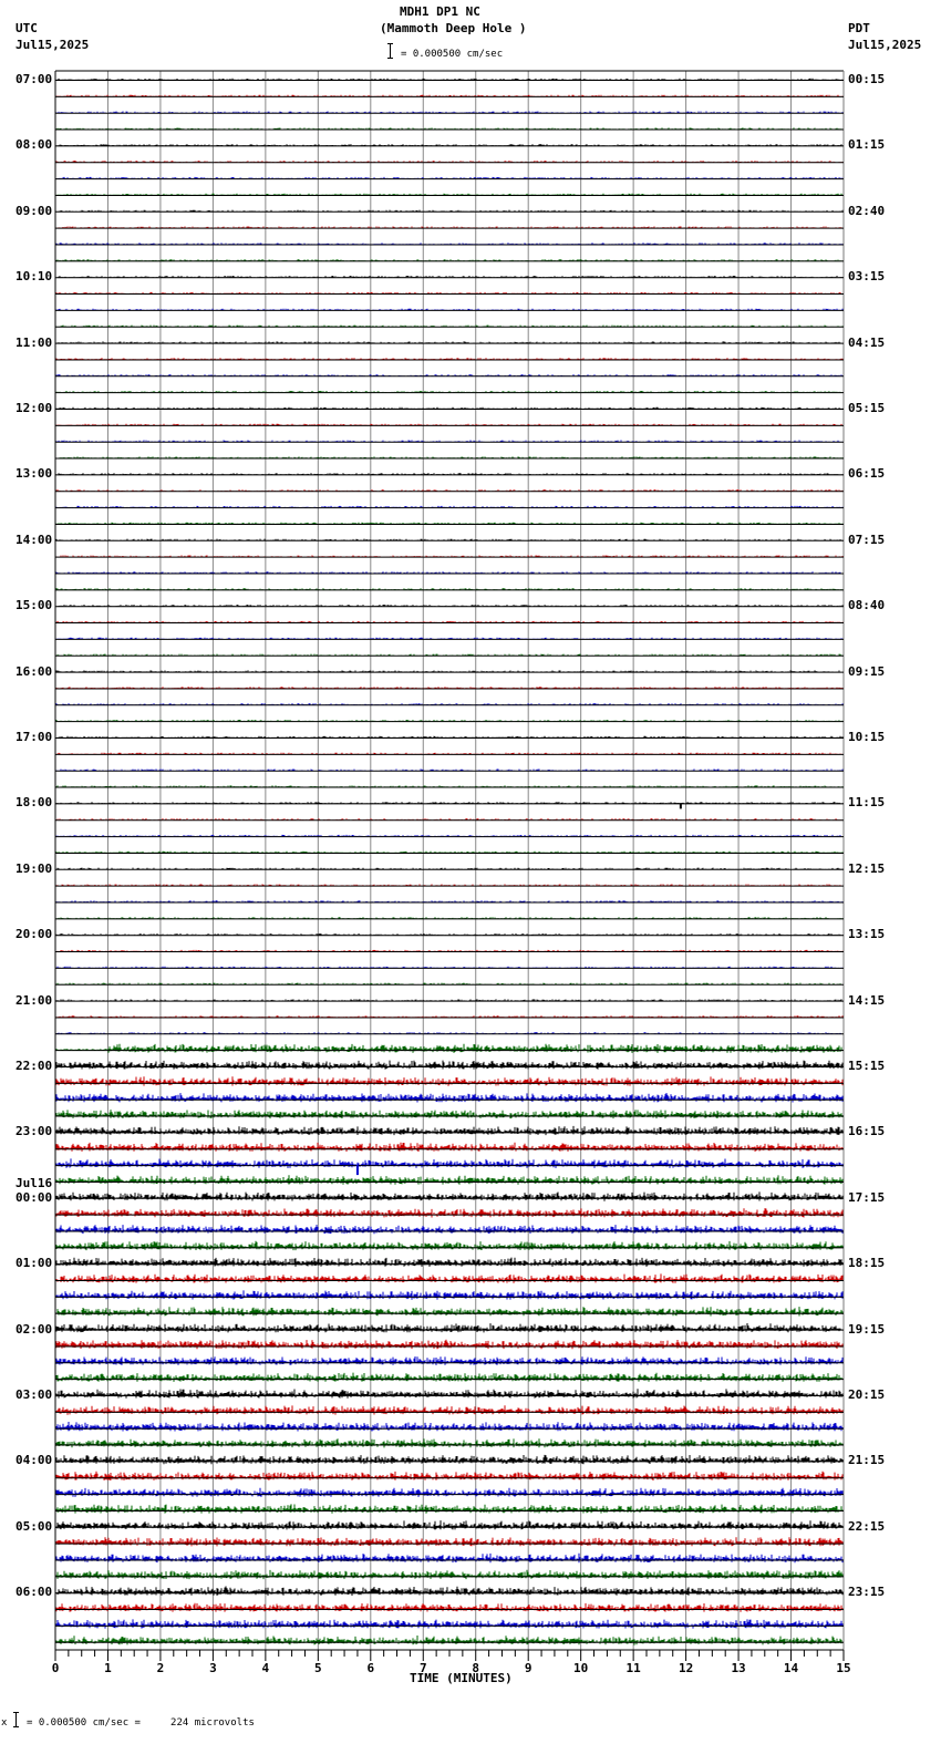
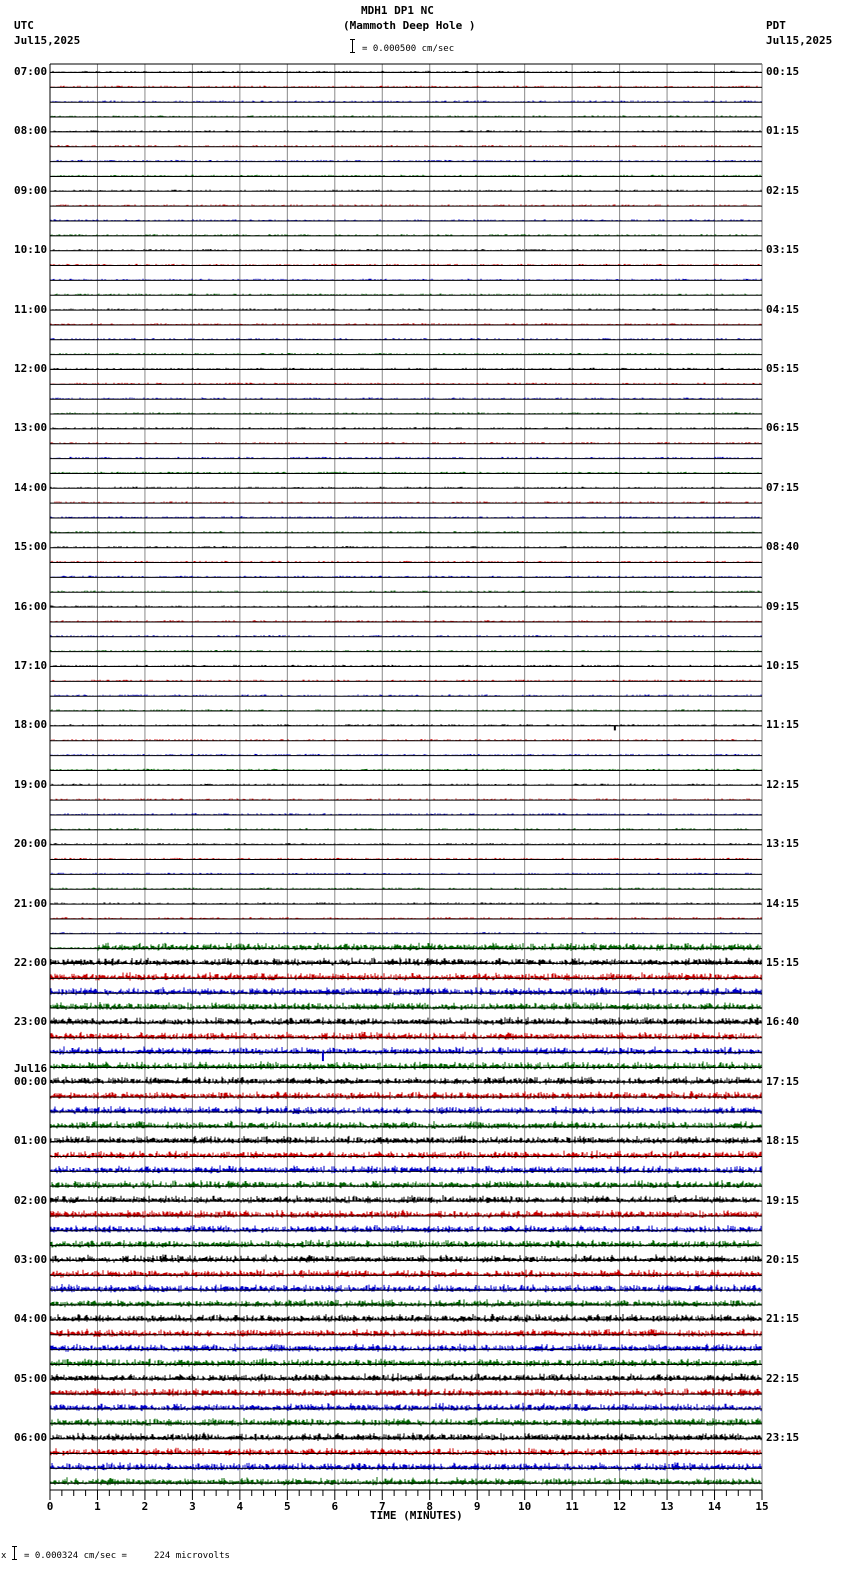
  MDH1 DP1 NC
  (Mammoth Deep Hole )
  UTC
  Jul15,2025
  PDT
  Jul15,2025
  = 0.000500 cm/sec
  0
  1
  2
  3
  4
  5
  6
  7
  8
  9
  10
  11
  12
  13
  14
  15
  TIME (MINUTES)
  x
- = 0.000500 cm/sec = 224 microvolts
+ = 0.000324 cm/sec = 224 microvolts
  07:00
  08:00
  09:00
  10:10
  11:00
  12:00
  13:00
  14:00
  15:00
  16:00
- 17:00
+ 17:10
  18:00
  19:00
  20:00
  21:00
  22:00
  23:00
  Jul16
  00:00
  01:00
  02:00
  03:00
  04:00
  05:00
  06:00
  00:15
  01:15
- 02:40
+ 02:15
  03:15
  04:15
  05:15
  06:15
  07:15
  08:40
  09:15
  10:15
  11:15
  12:15
  13:15
  14:15
  15:15
- 16:15
+ 16:40
  17:15
  18:15
  19:15
  20:15
  21:15
  22:15
  23:15
